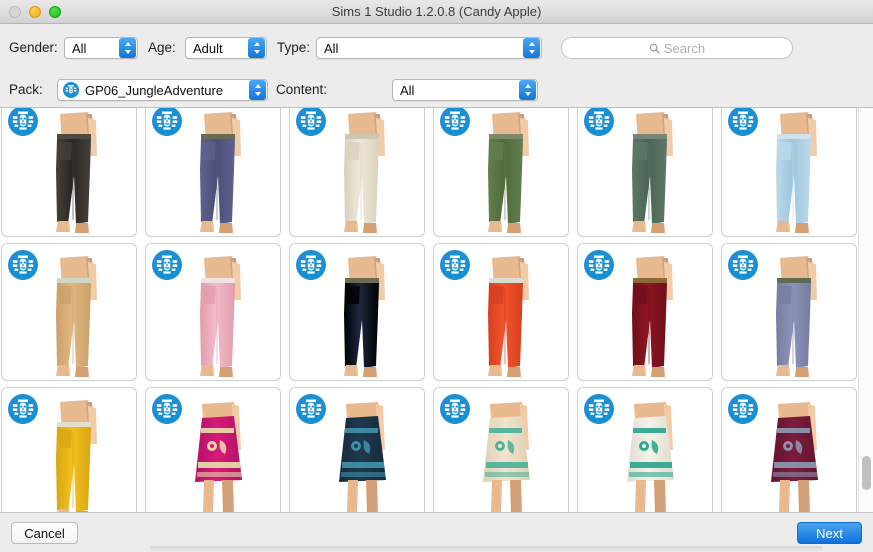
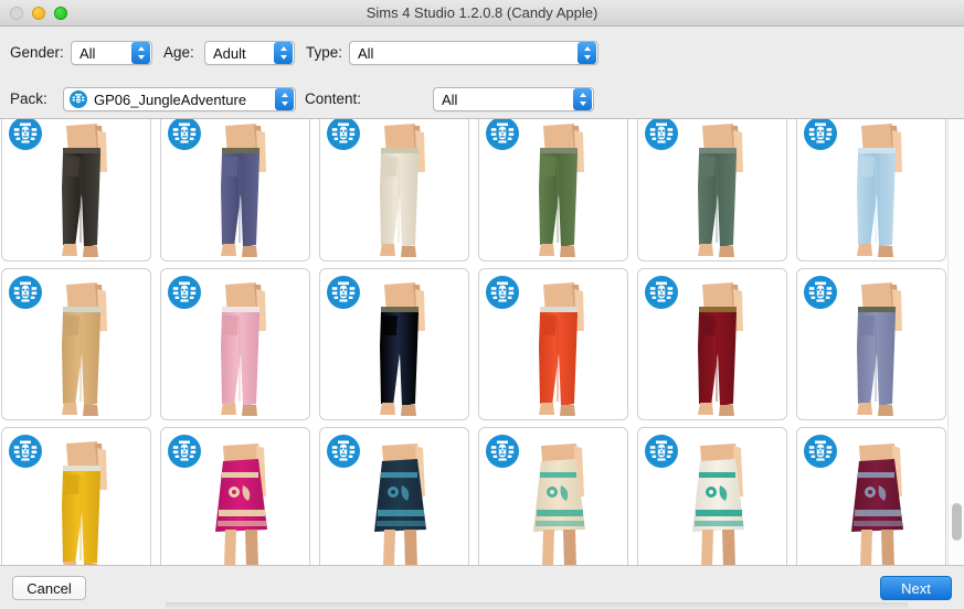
- Sims 1 Studio 1.2.0.8 (Candy Apple)
+ Sims 4 Studio 1.2.0.8 (Candy Apple)
  Gender:
  All
  Age:
  Adult
  Type:
  All
- Search
  Pack:
  GP06_JungleAdventure
  Content:
  All
  Cancel
  Next
